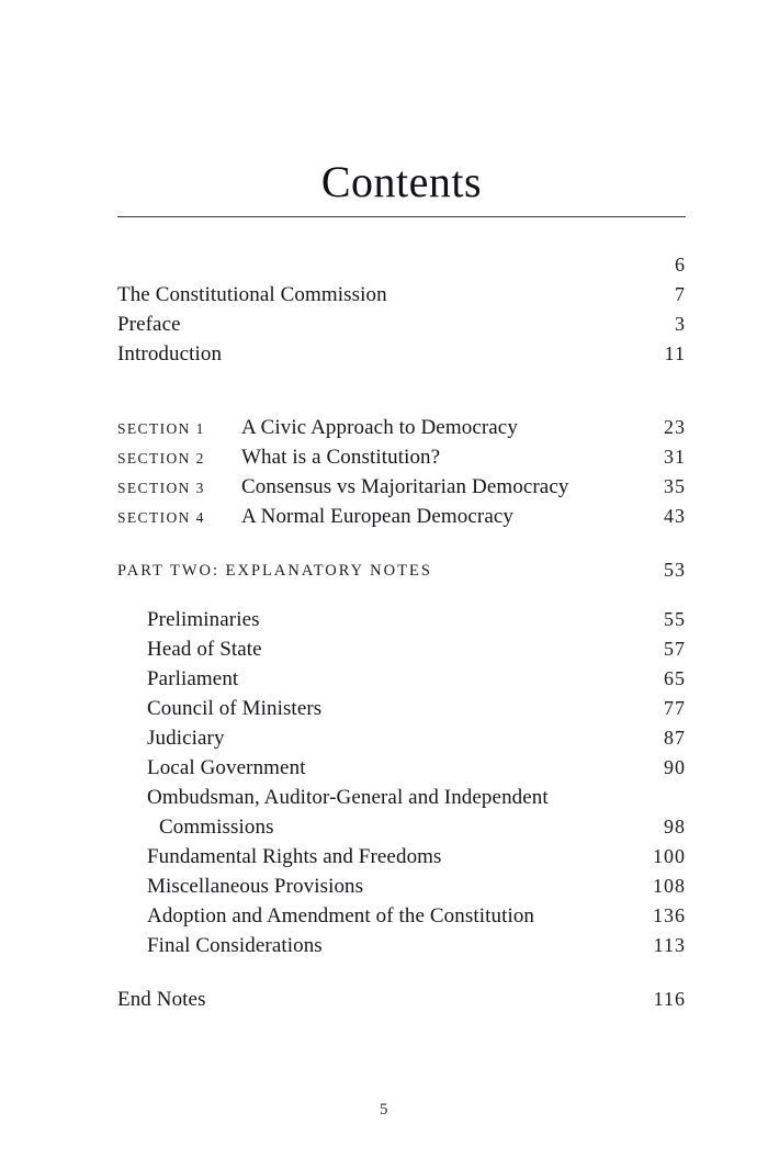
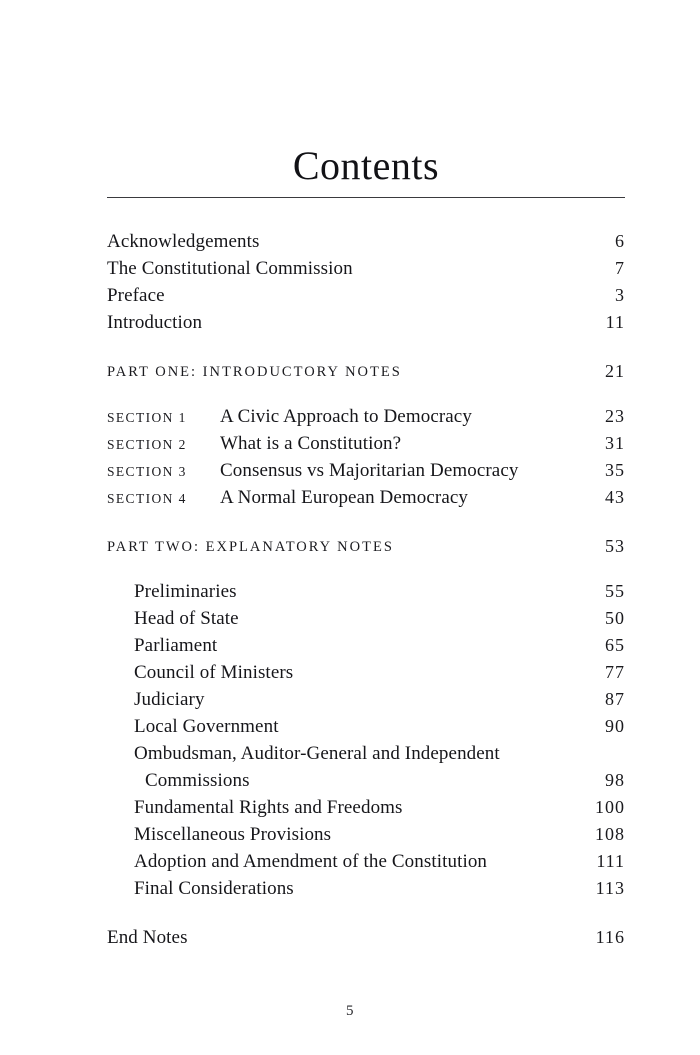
  Contents
+ Acknowledgements
  6
  The Constitutional Commission
  7
  Preface
  3
  Introduction
  11
+ PART ONE: INTRODUCTORY NOTES
+ 21
  SECTION 1 A Civic Approach to Democracy
  23
  SECTION 2 What is a Constitution?
  31
  SECTION 3 Consensus vs Majoritarian Democracy
  35
  SECTION 4 A Normal European Democracy
  43
  PART TWO: EXPLANATORY NOTES
  53
  Preliminaries
  55
  Head of State
- 57
+ 50
  Parliament
  65
  Council of Ministers
  77
  Judiciary
  87
  Local Government
  90
  Ombudsman, Auditor-General and Independent
  Commissions
  98
  Fundamental Rights and Freedoms
  100
  Miscellaneous Provisions
  108
  Adoption and Amendment of the Constitution
- 136
+ 111
  Final Considerations
  113
  End Notes
  116
  5
